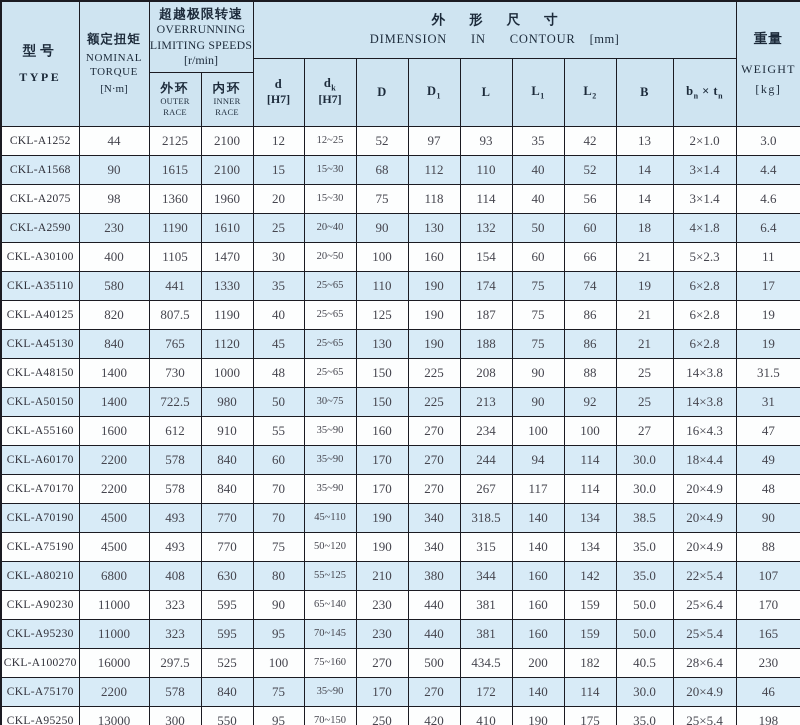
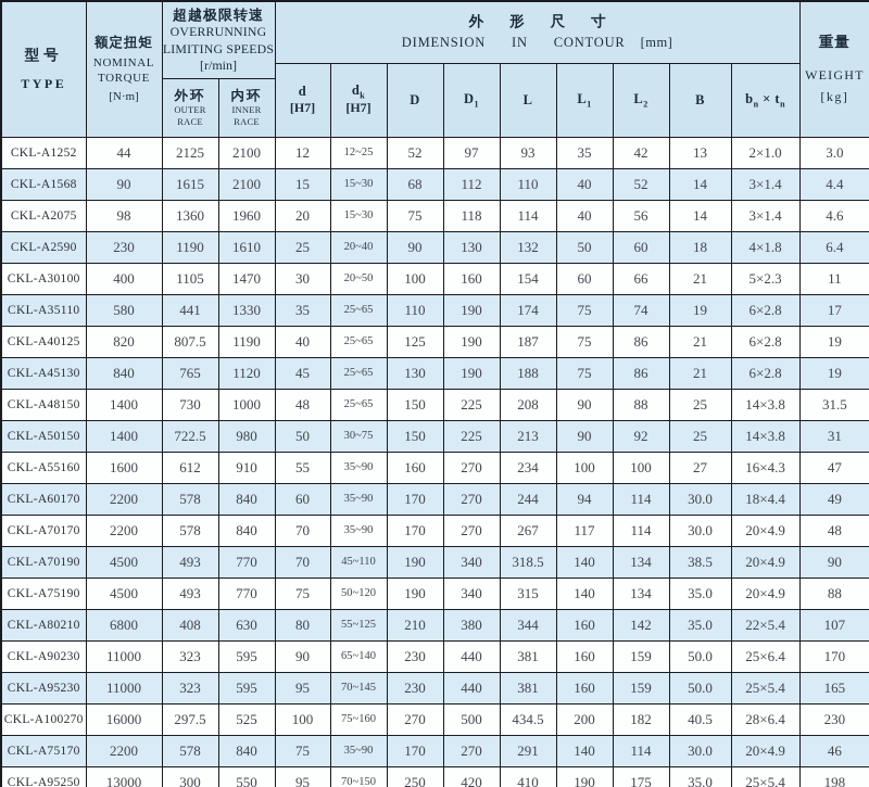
  型号 TYPE	额定扭矩 NOMINAL TORQUE [N·m]	超越极限转速 OVERRUNNING LIMITING SPEEDS [r/min]	外形尺寸 DIMENSION IN CONTOUR [mm]	重量 WEIGHT [kg]
  d[H7]	dk[H7]	D	D1	L	L1	L2	B	bn × tn
  外环 OUTER RACE	内环 INNER RACE
  CKL-A1252	44	2125	2100	12	12~25	52	97	93	35	42	13	2×1.0	3.0
  CKL-A1568	90	1615	2100	15	15~30	68	112	110	40	52	14	3×1.4	4.4
  CKL-A2075	98	1360	1960	20	15~30	75	118	114	40	56	14	3×1.4	4.6
  CKL-A2590	230	1190	1610	25	20~40	90	130	132	50	60	18	4×1.8	6.4
  CKL-A30100	400	1105	1470	30	20~50	100	160	154	60	66	21	5×2.3	11
  CKL-A35110	580	441	1330	35	25~65	110	190	174	75	74	19	6×2.8	17
  CKL-A40125	820	807.5	1190	40	25~65	125	190	187	75	86	21	6×2.8	19
  CKL-A45130	840	765	1120	45	25~65	130	190	188	75	86	21	6×2.8	19
  CKL-A48150	1400	730	1000	48	25~65	150	225	208	90	88	25	14×3.8	31.5
  CKL-A50150	1400	722.5	980	50	30~75	150	225	213	90	92	25	14×3.8	31
  CKL-A55160	1600	612	910	55	35~90	160	270	234	100	100	27	16×4.3	47
  CKL-A60170	2200	578	840	60	35~90	170	270	244	94	114	30.0	18×4.4	49
  CKL-A70170	2200	578	840	70	35~90	170	270	267	117	114	30.0	20×4.9	48
  CKL-A70190	4500	493	770	70	45~110	190	340	318.5	140	134	38.5	20×4.9	90
  CKL-A75190	4500	493	770	75	50~120	190	340	315	140	134	35.0	20×4.9	88
  CKL-A80210	6800	408	630	80	55~125	210	380	344	160	142	35.0	22×5.4	107
  CKL-A90230	11000	323	595	90	65~140	230	440	381	160	159	50.0	25×6.4	170
  CKL-A95230	11000	323	595	95	70~145	230	440	381	160	159	50.0	25×5.4	165
  CKL-A100270	16000	297.5	525	100	75~160	270	500	434.5	200	182	40.5	28×6.4	230
- CKL-A75170	2200	578	840	75	35~90	170	270	172	140	114	30.0	20×4.9	46
+ CKL-A75170	2200	578	840	75	35~90	170	270	291	140	114	30.0	20×4.9	46
  CKL-A95250	13000	300	550	95	70~150	250	420	410	190	175	35.0	25×5.4	198
